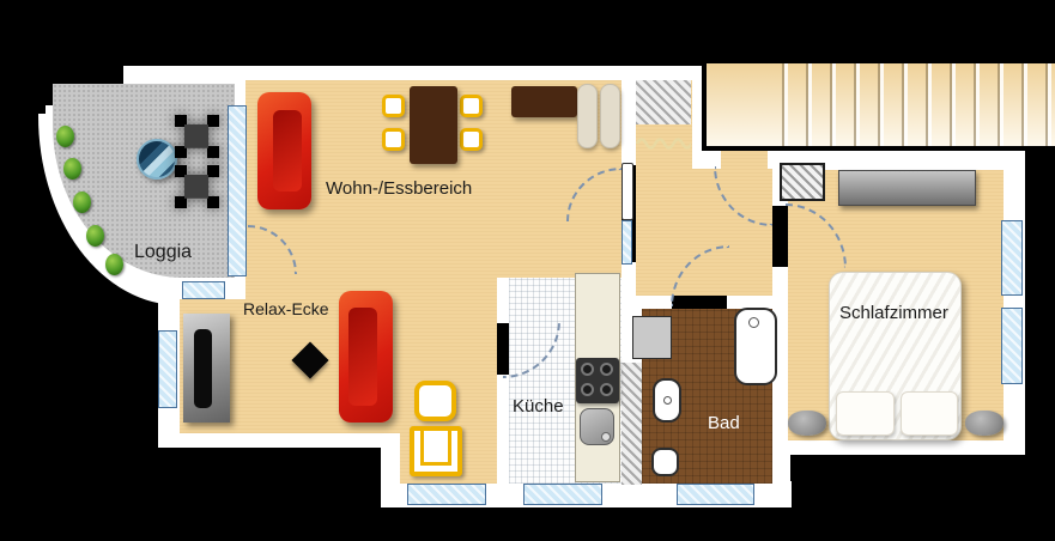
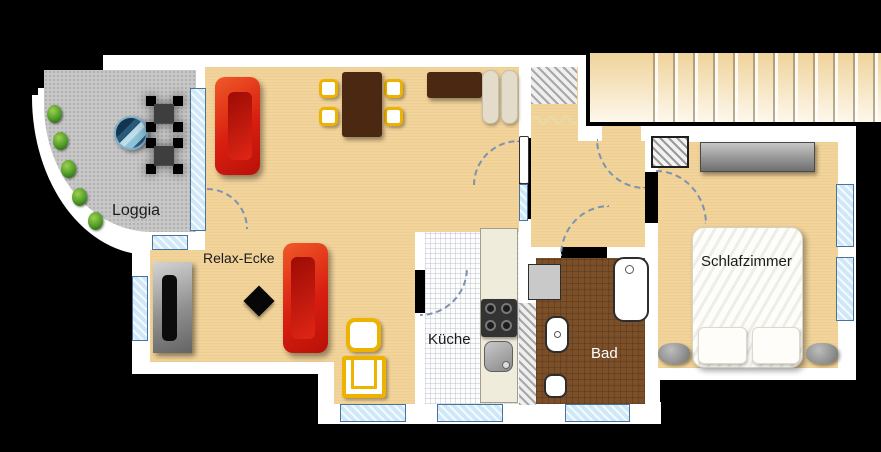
  Loggia
- Wohn-/Essbereich
  Relax-Ecke
  Küche
  Bad
  Schlafzimmer
